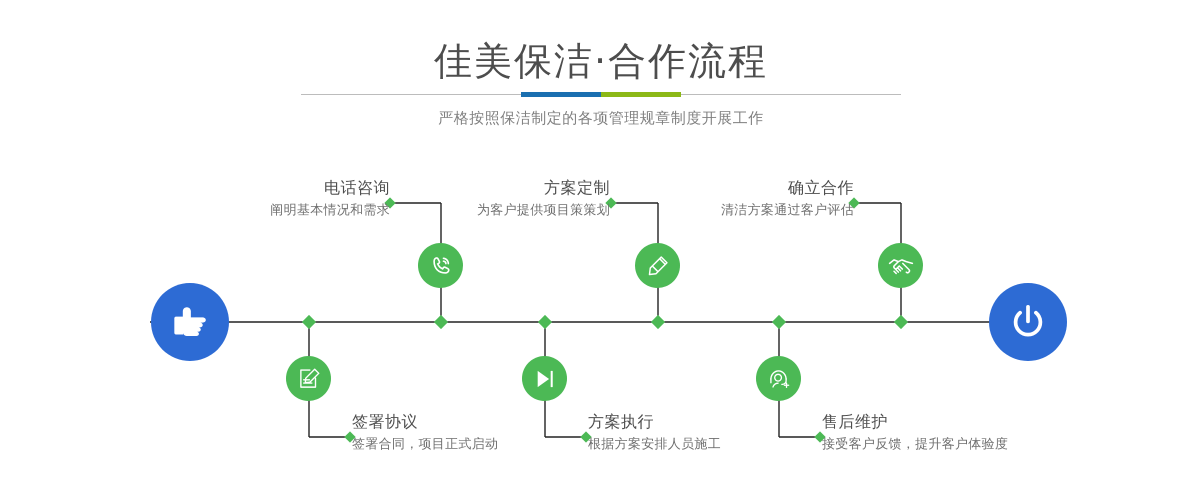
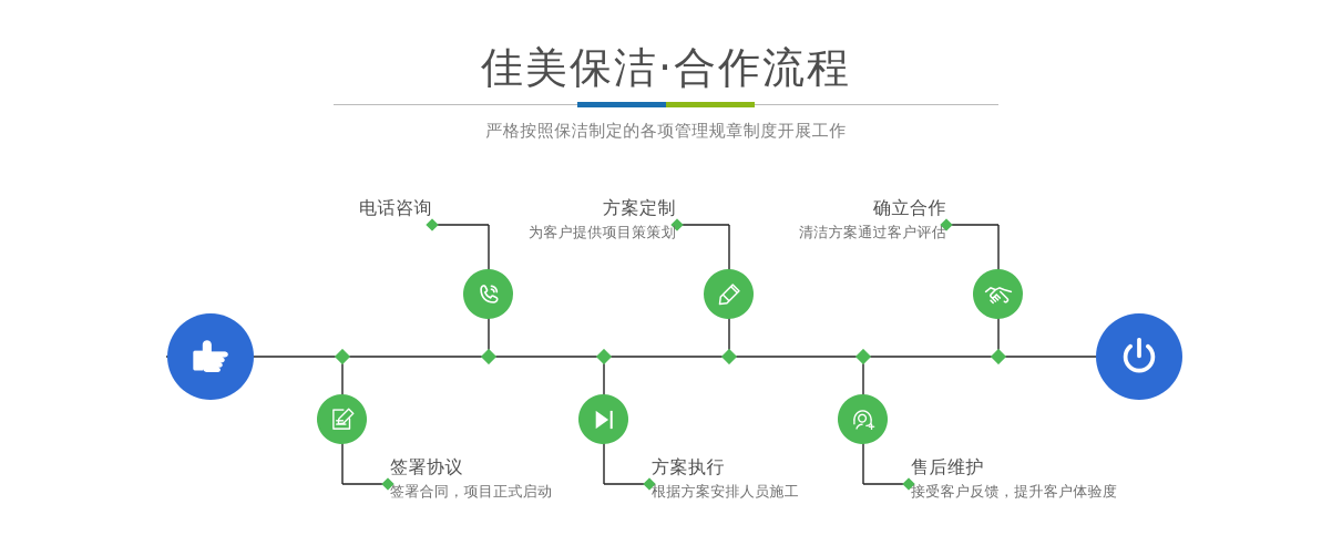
  佳美保洁·合作流程
  严格按照保洁制定的各项管理规章制度开展工作
  电话咨询
- 阐明基本情况和需求
  方案定制
  为客户提供项目策策划
  确立合作
  清洁方案通过客户评估
  签署协议
  签署合同，项目正式启动
  方案执行
  根据方案安排人员施工
  售后维护
  接受客户反馈，提升客户体验度
